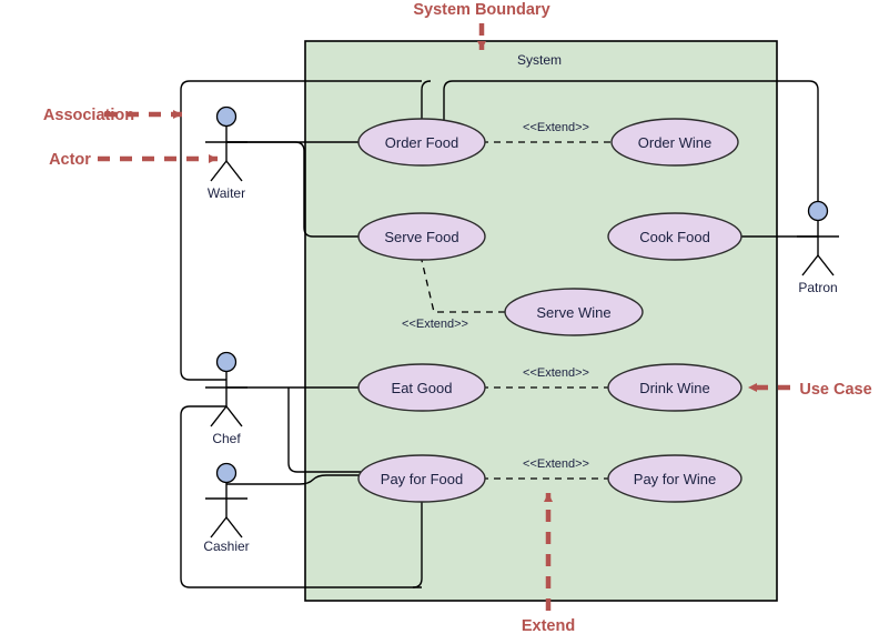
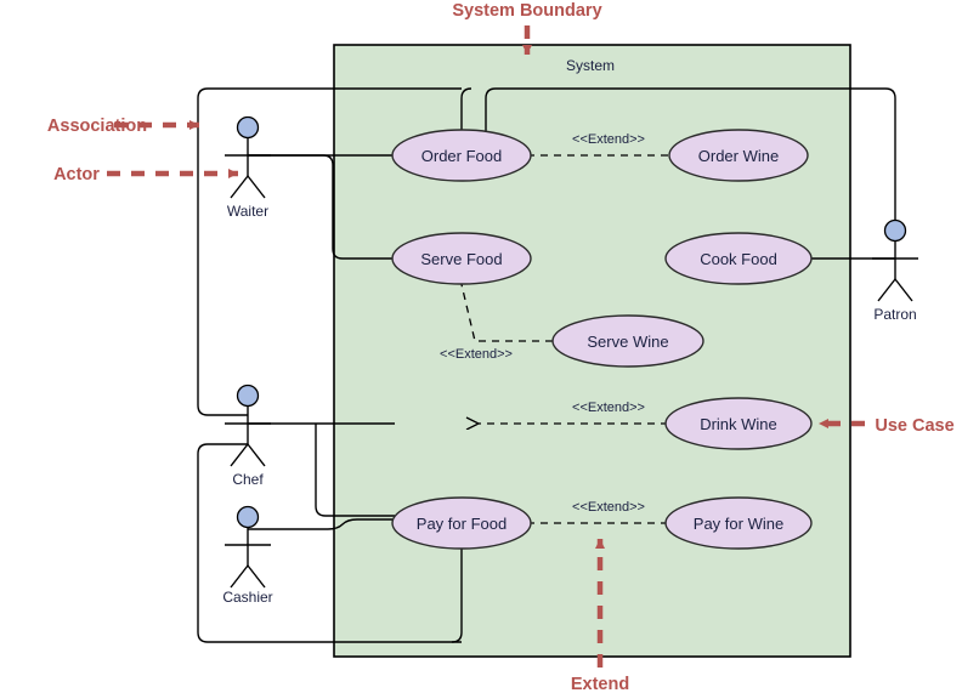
  System
  Waiter
  Chef
  Cashier
  Patron
  <<Extend>>
  <<Extend>>
  <<Extend>>
  <<Extend>>
  Order Food
  Order Wine
  Serve Food
  Cook Food
  Serve Wine
- Eat Good
  Drink Wine
  Pay for Food
  Pay for Wine
  System Boundary
  Associao
  Actor
  Use Case
  Extend
